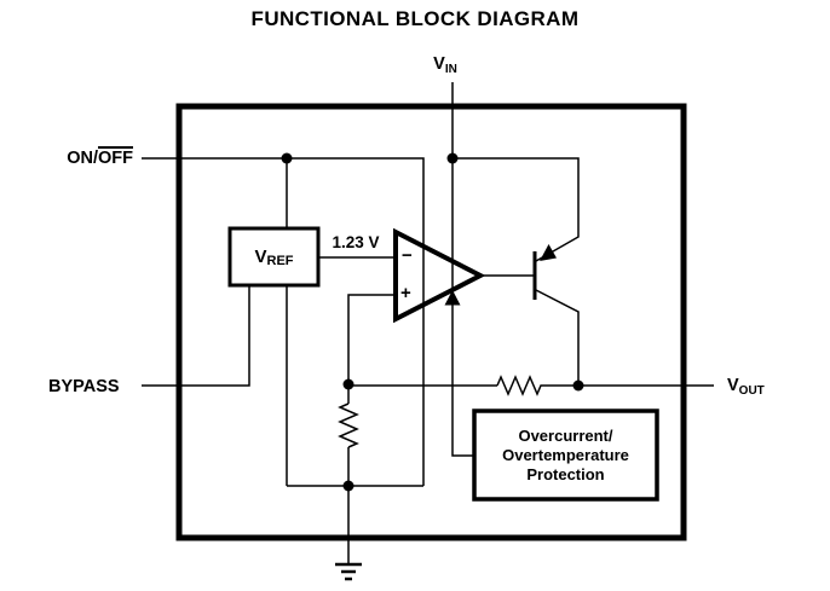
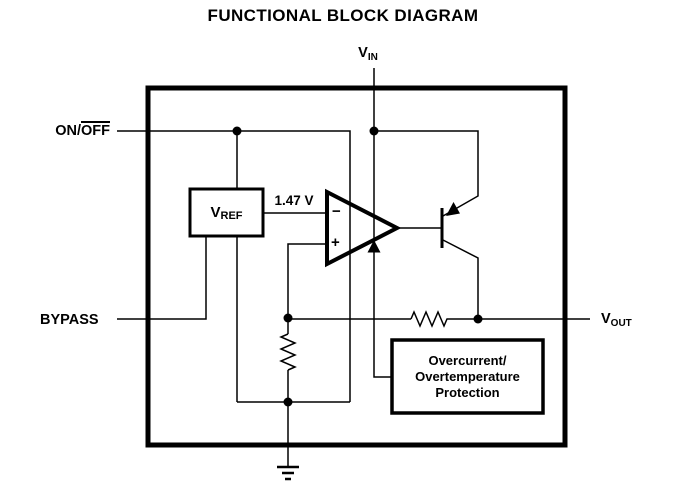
  FUNCTIONAL BLOCK DIAGRAM
  VIN
  ON/OFF
  BYPASS
  VOUT
  V
  REF
- 1.23 V
+ 1.47 V
  −
  +
  Overcurrent/
  Overtemperature
  Protection
